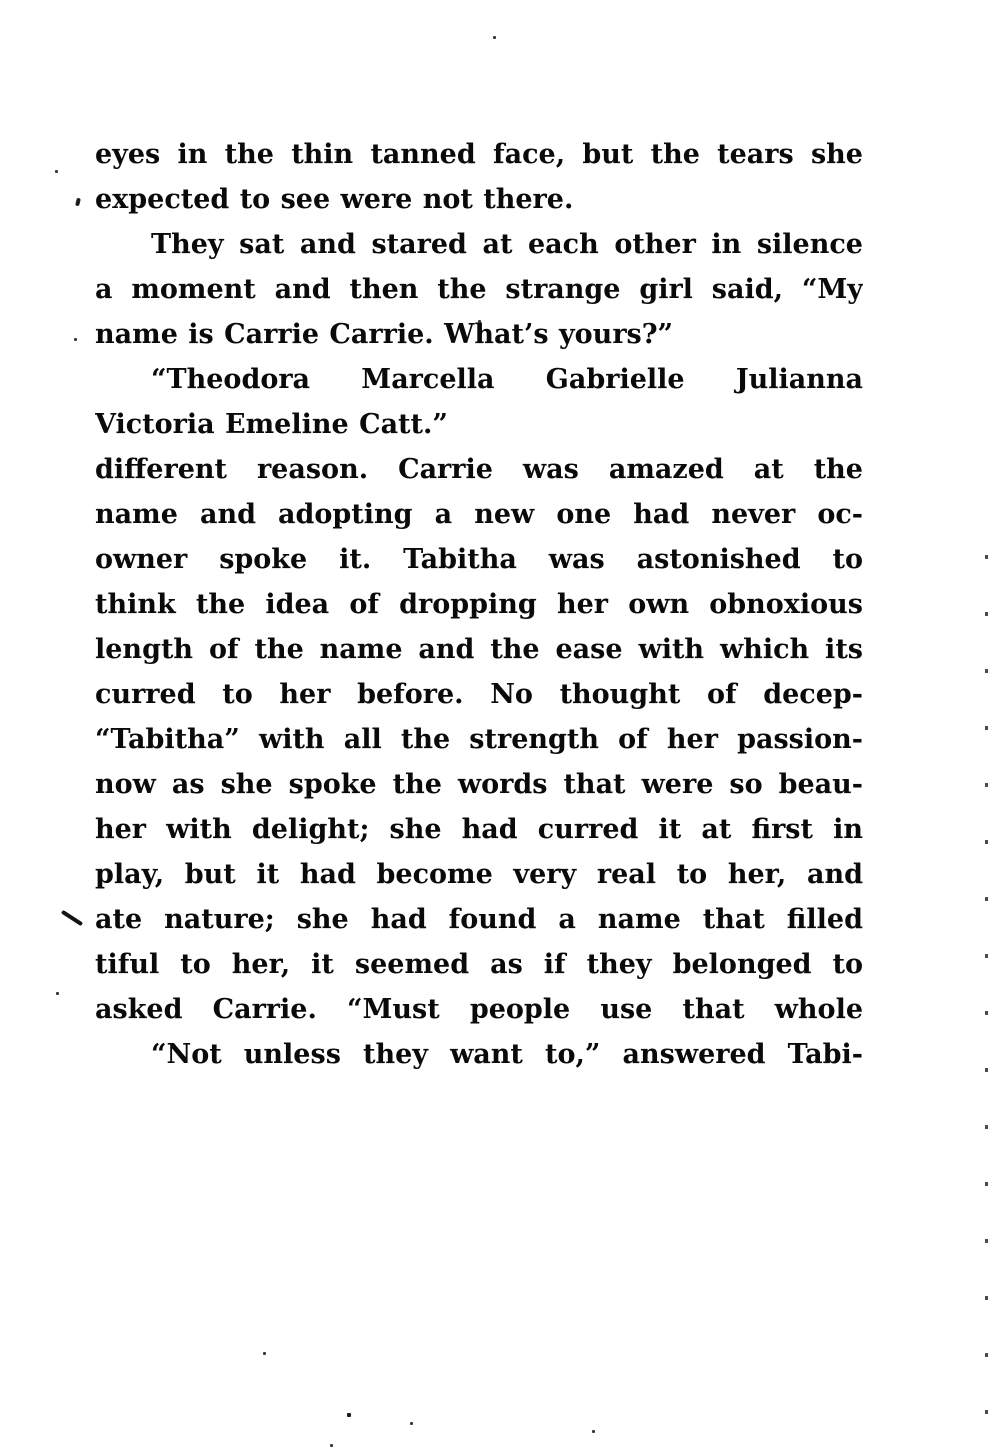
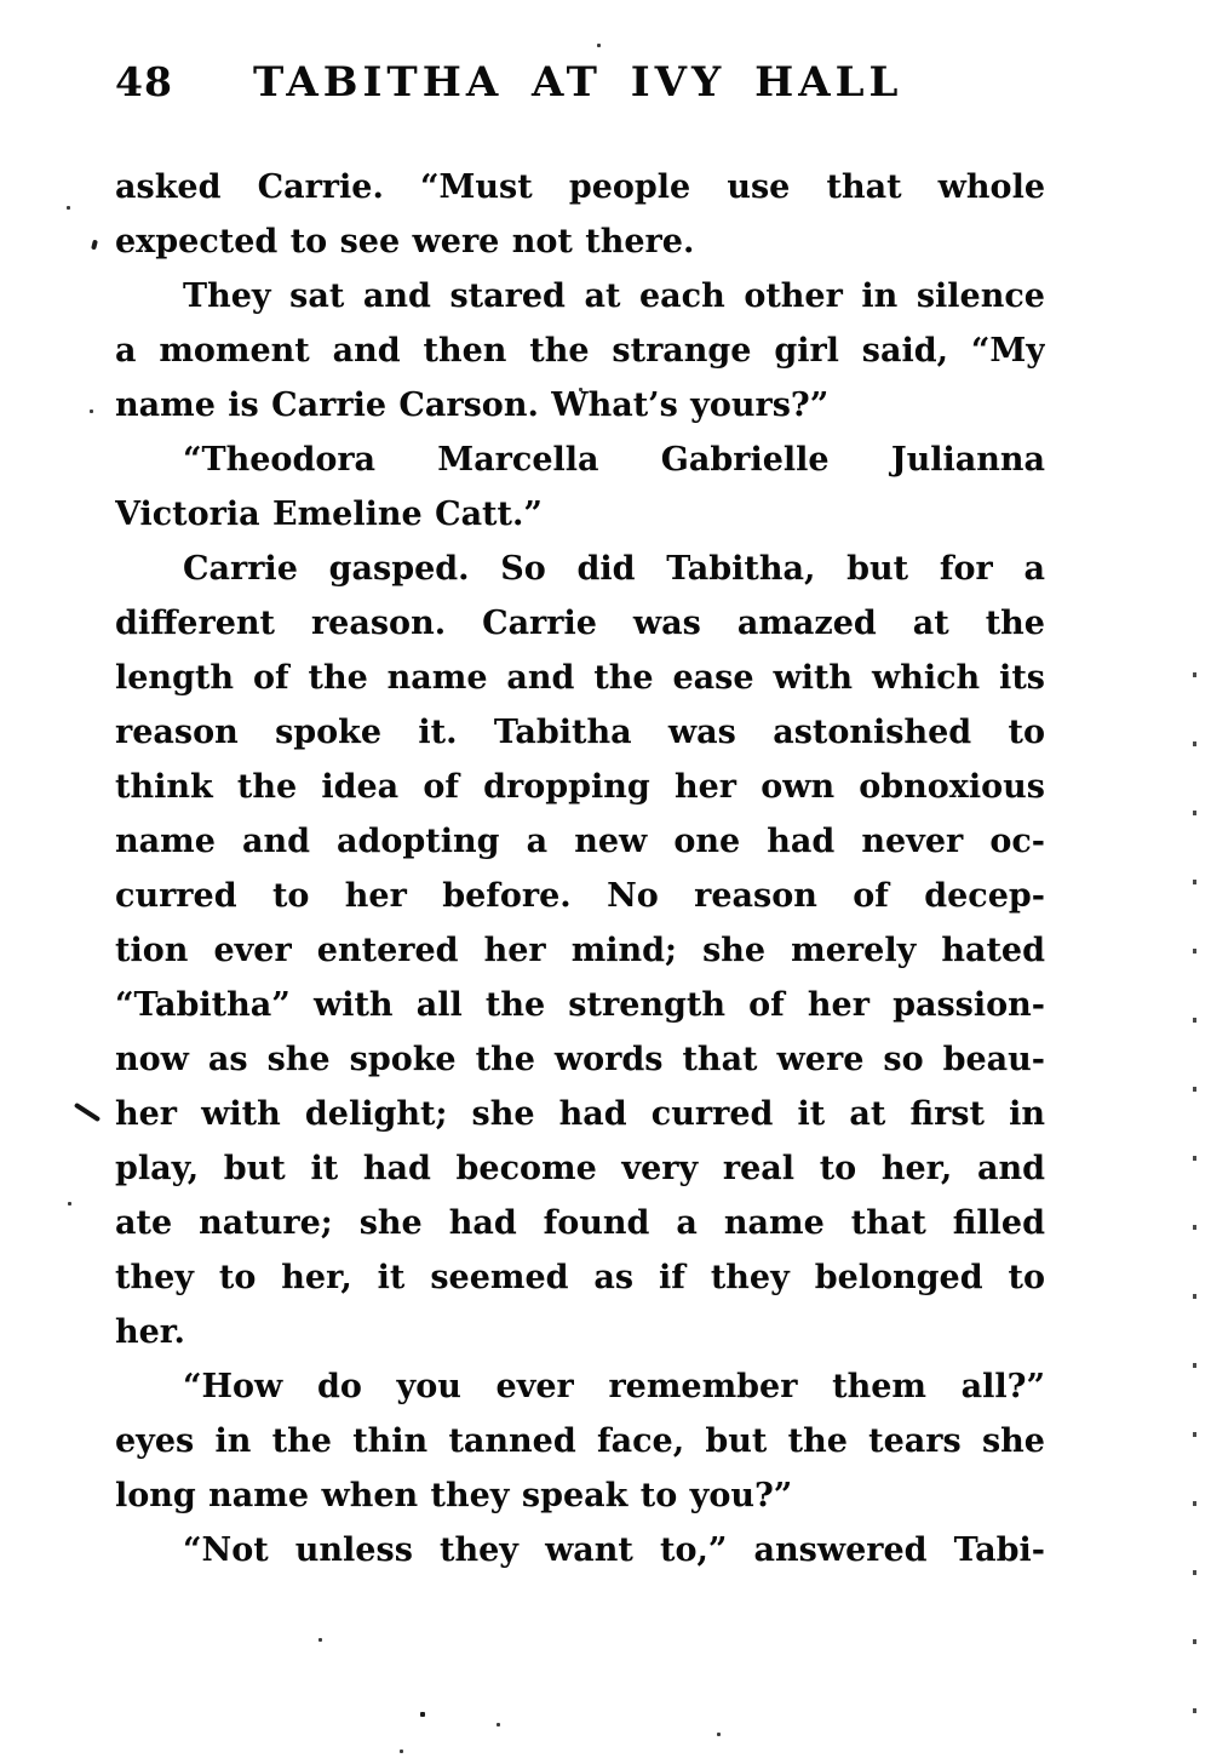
+ 48
+ TABITHA AT IVY HALL
- eyes in the thin tanned face, but the tears she
+ asked Carrie. “Must people use that whole
  expected to see were not there.
  They sat and stared at each other in silence
  a moment and then the strange girl said, “My
- name is Carrie Carrie. What’s yours?”
+ name is Carrie Carson. What’s yours?”
  “Theodora Marcella Gabrielle Julianna
  Victoria Emeline Catt.”
+ Carrie gasped. So did Tabitha, but for a
  different reason. Carrie was amazed at the
- name and adopting a new one had never oc-
+ length of the name and the ease with which its
- owner spoke it. Tabitha was astonished to
+ reason spoke it. Tabitha was astonished to
  think the idea of dropping her own obnoxious
- length of the name and the ease with which its
+ name and adopting a new one had never oc-
- curred to her before. No thought of decep-
+ curred to her before. No reason of decep-
+ tion ever entered her mind; she merely hated
  “Tabitha” with all the strength of her passion-
  now as she spoke the words that were so beau-
  her with delight; she had curred it at first in
  play, but it had become very real to her, and
  ate nature; she had found a name that filled
- tiful to her, it seemed as if they belonged to
+ they to her, it seemed as if they belonged to
+ her.
+ “How do you ever remember them all?”
- asked Carrie. “Must people use that whole
+ eyes in the thin tanned face, but the tears she
+ long name when they speak to you?”
  “Not unless they want to,” answered Tabi-
